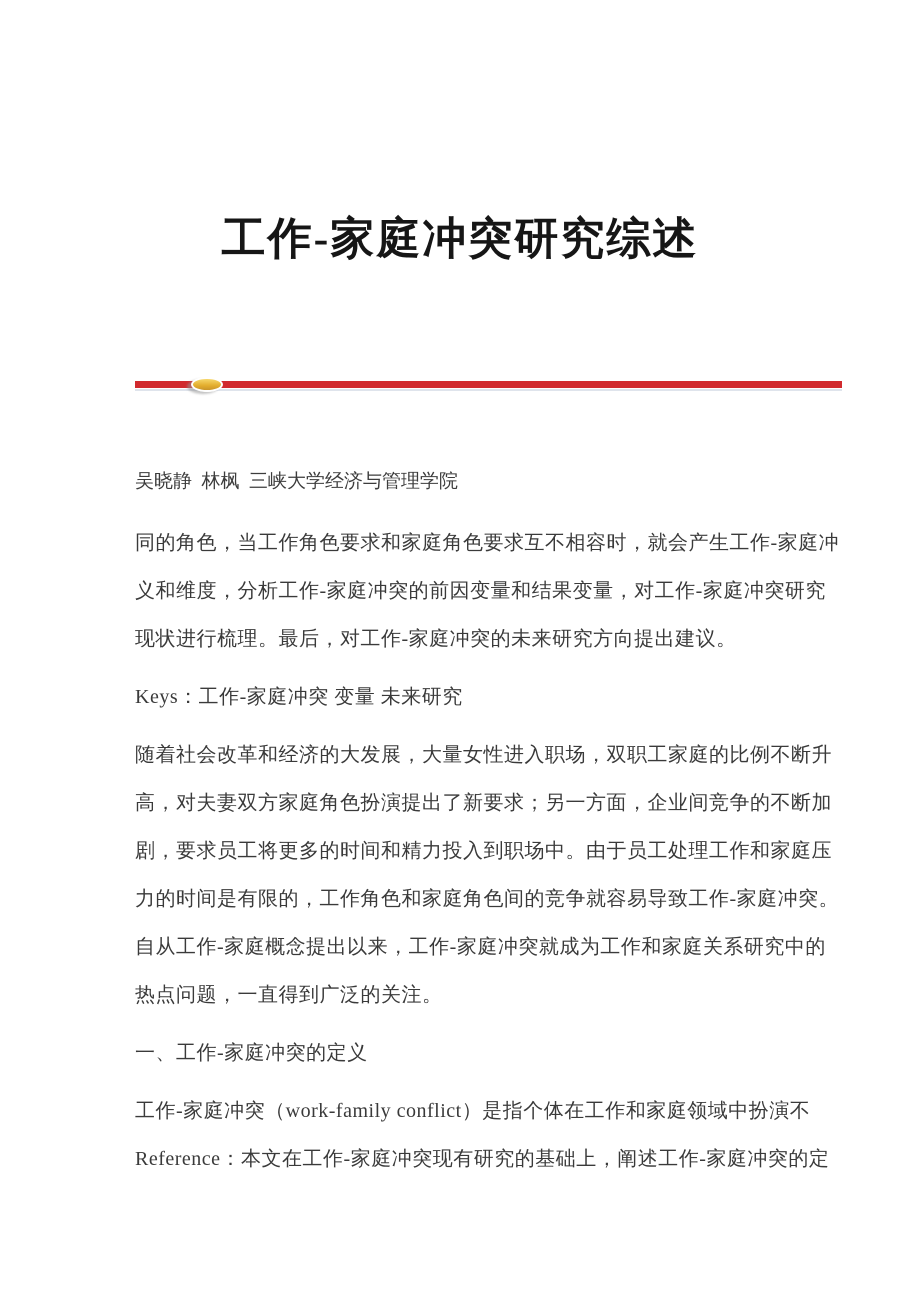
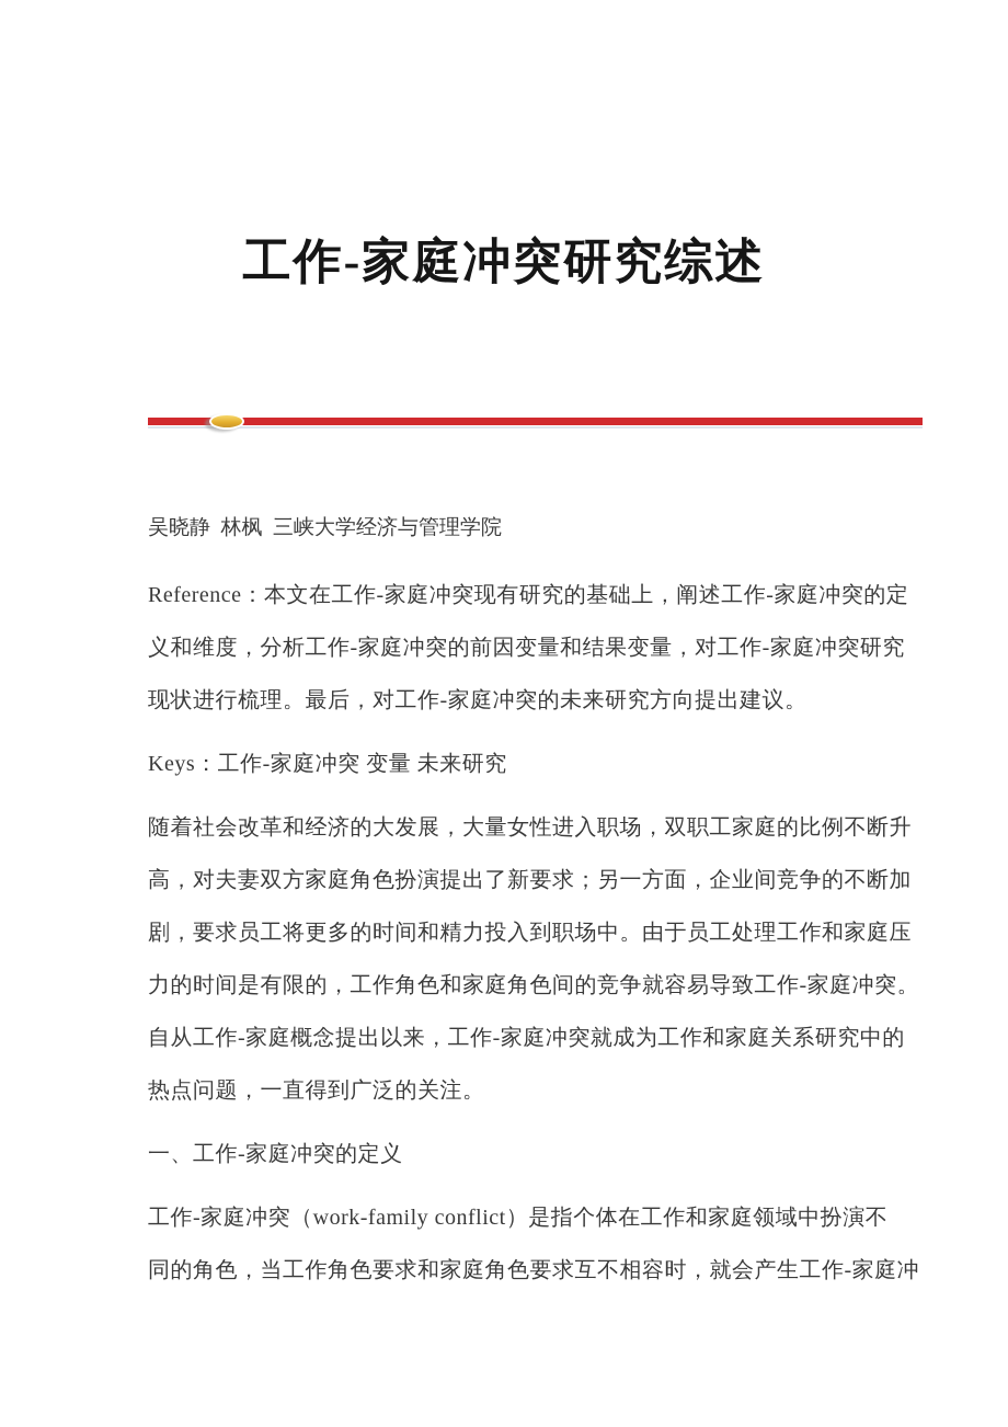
  工作-家庭冲突研究综述
  吴晓静 林枫 三峡大学经济与管理学院
- 同的角色，当工作角色要求和家庭角色要求互不相容时，就会产生工作-家庭冲
+ Reference：本文在工作-家庭冲突现有研究的基础上，阐述工作-家庭冲突的定
  义和维度，分析工作-家庭冲突的前因变量和结果变量，对工作-家庭冲突研究
  现状进行梳理。最后，对工作-家庭冲突的未来研究方向提出建议。
  Keys：工作-家庭冲突 变量 未来研究
  随着社会改革和经济的大发展，大量女性进入职场，双职工家庭的比例不断升
  高，对夫妻双方家庭角色扮演提出了新要求；另一方面，企业间竞争的不断加
  剧，要求员工将更多的时间和精力投入到职场中。由于员工处理工作和家庭压
  力的时间是有限的，工作角色和家庭角色间的竞争就容易导致工作-家庭冲突。
  自从工作-家庭概念提出以来，工作-家庭冲突就成为工作和家庭关系研究中的
  热点问题，一直得到广泛的关注。
  一、工作-家庭冲突的定义
  工作-家庭冲突（work-family conflict）是指个体在工作和家庭领域中扮演不
- Reference：本文在工作-家庭冲突现有研究的基础上，阐述工作-家庭冲突的定
+ 同的角色，当工作角色要求和家庭角色要求互不相容时，就会产生工作-家庭冲
